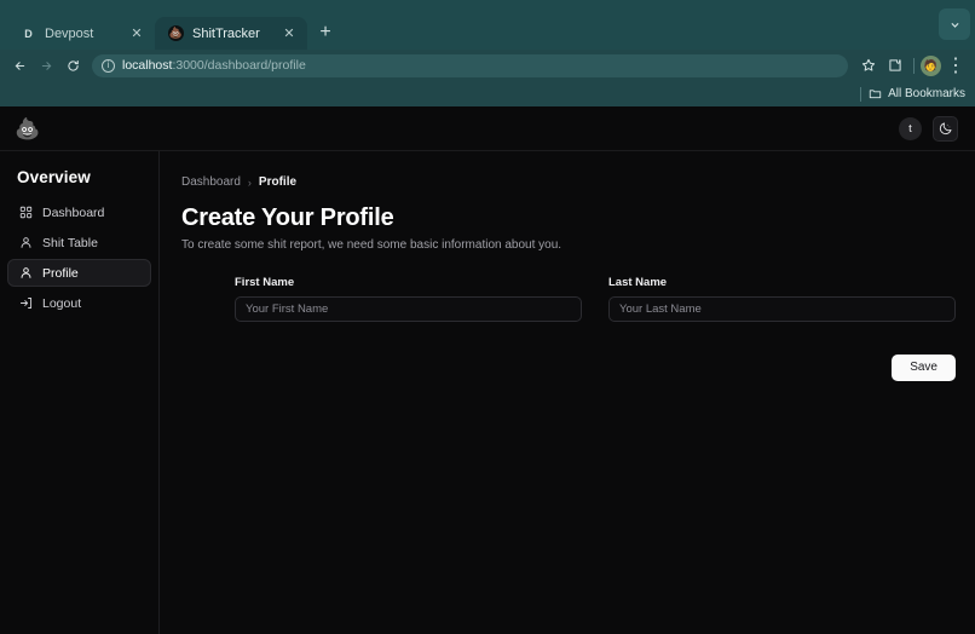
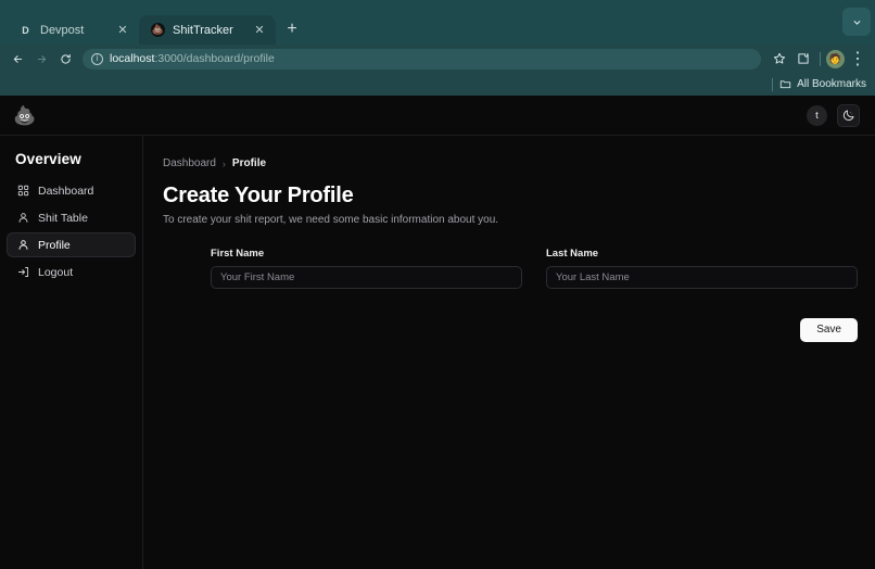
  D
  Devpost
  ✕
  💩
  ShitTracker
  ✕
  +
  i
  localhost:3000/dashboard/profile
  🧑
  ⋮
  All Bookmarks
  💩
  t
  Overview
  Dashboard
  Shit Table
  Profile
  Logout
  Dashboard
  ›
  Profile
  Create Your Profile
- To create some shit report, we need some basic information about you.
+ To create your shit report, we need some basic information about you.
  First Name
  Your First Name
  Last Name
  Your Last Name
  Save
